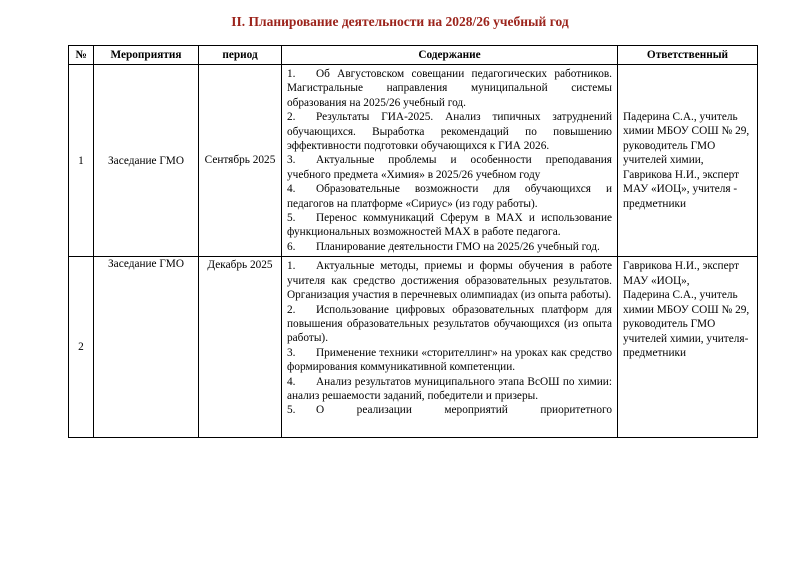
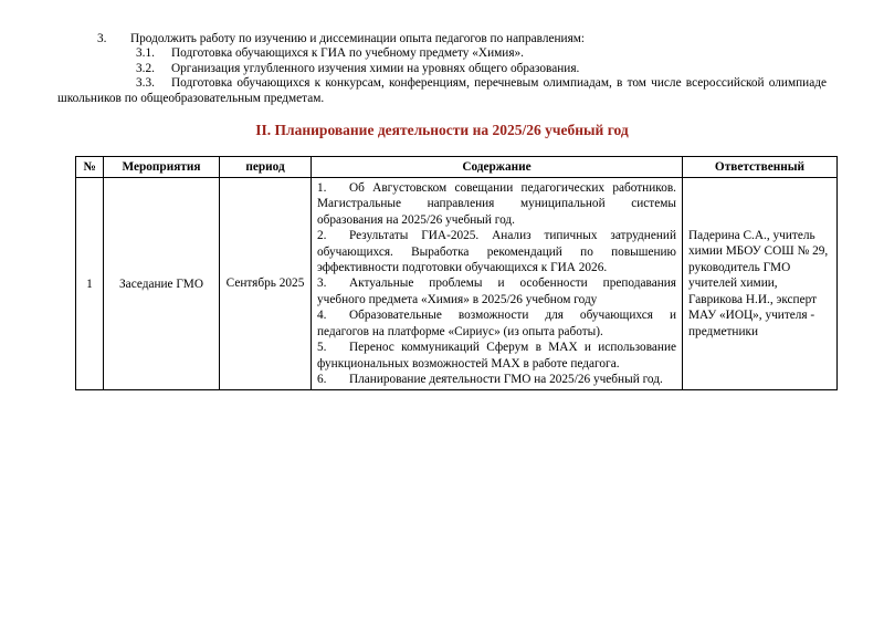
+ 3. Продолжить работу по изучению и диссеминации опыта педагогов по направлениям:
+ 3.1. Подготовка обучающихся к ГИА по учебному предмету «Химия».
+ 3.2. Организация углубленного изучения химии на уровнях общего образования.
+ 3.3. Подготовка обучающихся к конкурсам, конференциям, перечневым олимпиадам, в том числе всероссийской олимпиаде школьников по общеобразовательным предметам.
- II. Планирование деятельности на 2028/26 учебный год
+ II. Планирование деятельности на 2025/26 учебный год
  №	Мероприятия	период	Содержание	Ответственный
- 1	Заседание ГМО	Сентябрь 2025	1. Об Августовском совещании педагогических работников. Магистральные направления муниципальной системы образования на 2025/26 учебный год. 2. Результаты ГИА-2025. Анализ типичных затруднений обучающихся. Выработка рекомендаций по повышению эффективности подготовки обучающихся к ГИА 2026. 3. Актуальные проблемы и особенности преподавания учебного предмета «Химия» в 2025/26 учебном году 4. Образовательные возможности для обучающихся и педагогов на платформе «Сириус» (из году работы). 5. Перенос коммуникаций Сферум в MAX и использование функциональных возможностей MAX в работе педагога. 6. Планирование деятельности ГМО на 2025/26 учебный год.	Падерина С.А., учитель химии МБОУ СОШ № 29, руководитель ГМО учителей химии, Гаврикова Н.И., эксперт МАУ «ИОЦ», учителя - предметники
+ 1	Заседание ГМО	Сентябрь 2025	1. Об Августовском совещании педагогических работников. Магистральные направления муниципальной системы образования на 2025/26 учебный год. 2. Результаты ГИА-2025. Анализ типичных затруднений обучающихся. Выработка рекомендаций по повышению эффективности подготовки обучающихся к ГИА 2026. 3. Актуальные проблемы и особенности преподавания учебного предмета «Химия» в 2025/26 учебном году 4. Образовательные возможности для обучающихся и педагогов на платформе «Сириус» (из опыта работы). 5. Перенос коммуникаций Сферум в MAX и использование функциональных возможностей MAX в работе педагога. 6. Планирование деятельности ГМО на 2025/26 учебный год.	Падерина С.А., учитель химии МБОУ СОШ № 29, руководитель ГМО учителей химии, Гаврикова Н.И., эксперт МАУ «ИОЦ», учителя - предметники
- 2	Заседание ГМО	Декабрь 2025	1. Актуальные методы, приемы и формы обучения в работе учителя как средство достижения образовательных результатов. Организация участия в перечневых олимпиадах (из опыта работы). 2. Использование цифровых образовательных платформ для повышения образовательных результатов обучающихся (из опыта работы). 3. Применение техники «сторителлинг» на уроках как средство формирования коммуникативной компетенции. 4. Анализ результатов муниципального этапа ВсОШ по химии: анализ решаемости заданий, победители и призеры. 5. О реализации мероприятий приоритетного	Гаврикова Н.И., эксперт МАУ «ИОЦ», Падерина С.А., учитель химии МБОУ СОШ № 29, руководитель ГМО учителей химии, учителя-предметники
